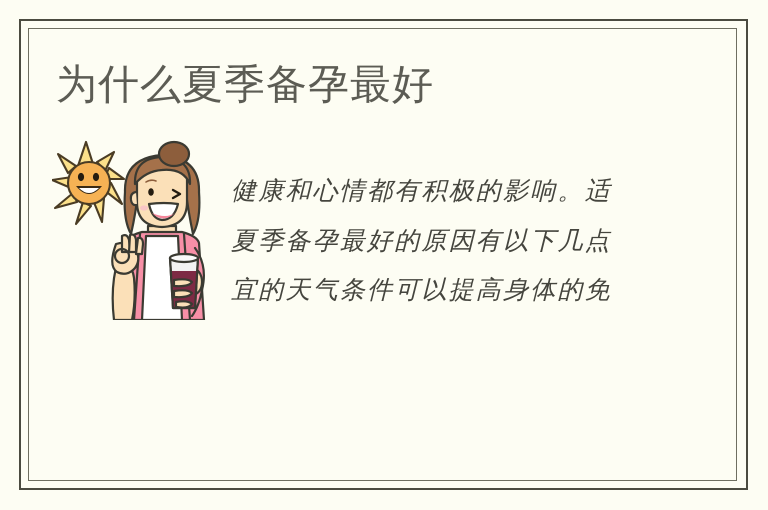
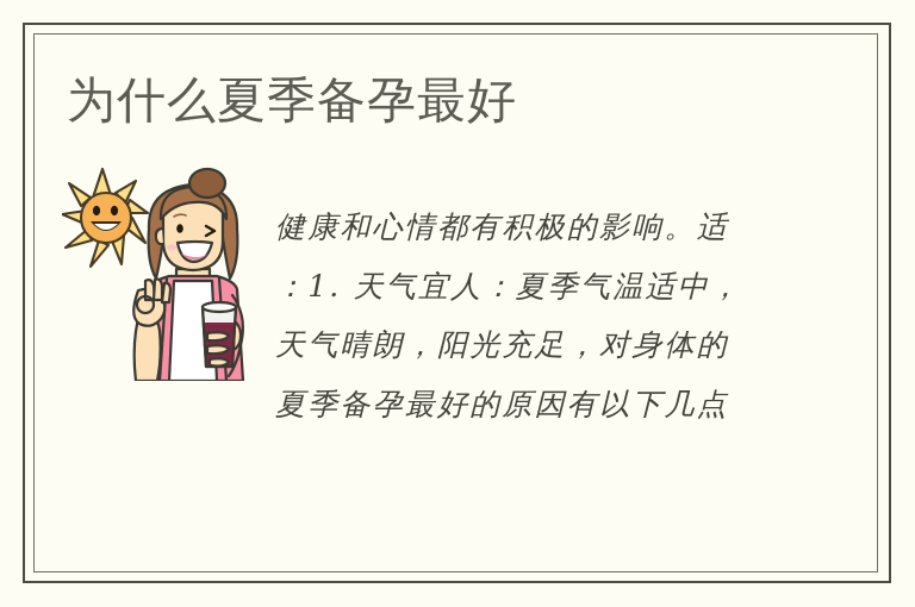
  为什么夏季备孕最好
  健康和心情都有积极的影响。适
+ ：1. 天气宜人：夏季气温适中，
+ 天气晴朗，阳光充足，对身体的
  夏季备孕最好的原因有以下几点
- 宜的天气条件可以提高身体的免
